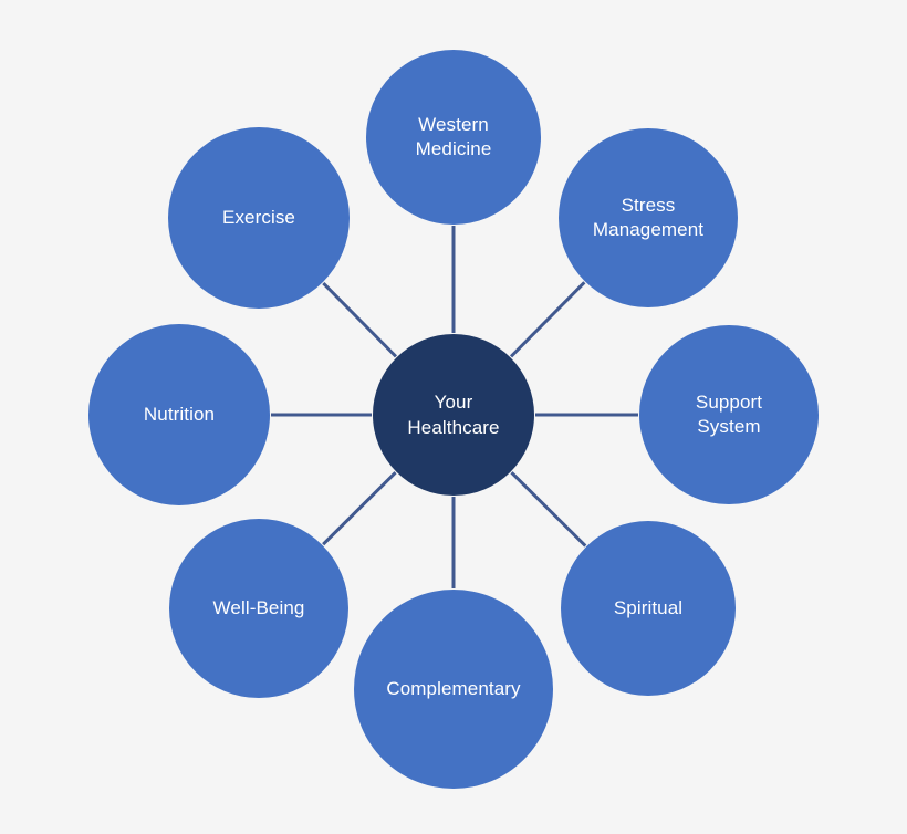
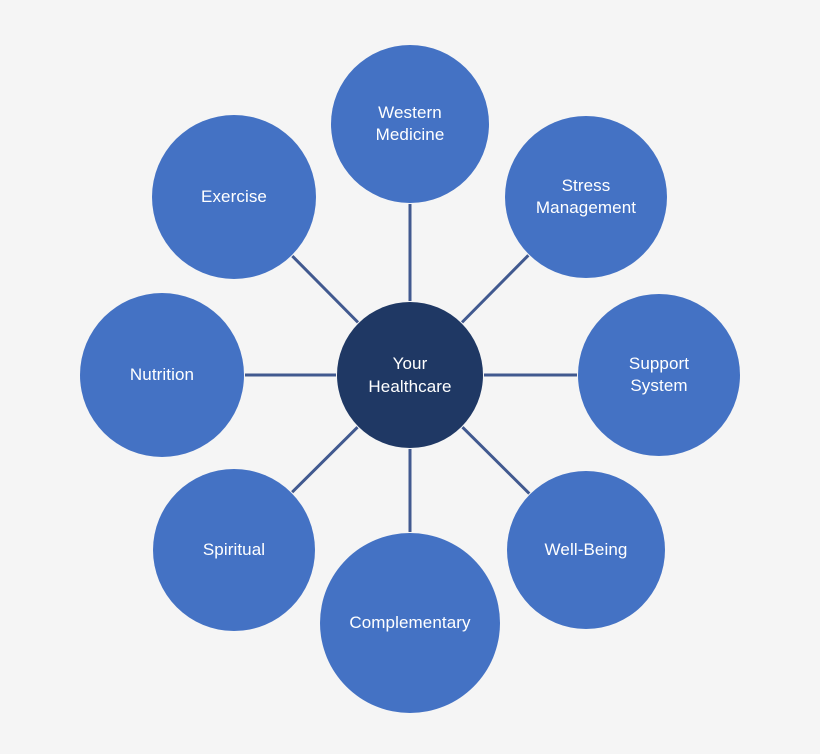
  Western
  Medicine
  Stress
  Management
  Support
  System
- Spiritual
+ Well-Being
  Complementary
- Well-Being
+ Spiritual
  Nutrition
  Exercise
  Your
  Healthcare
